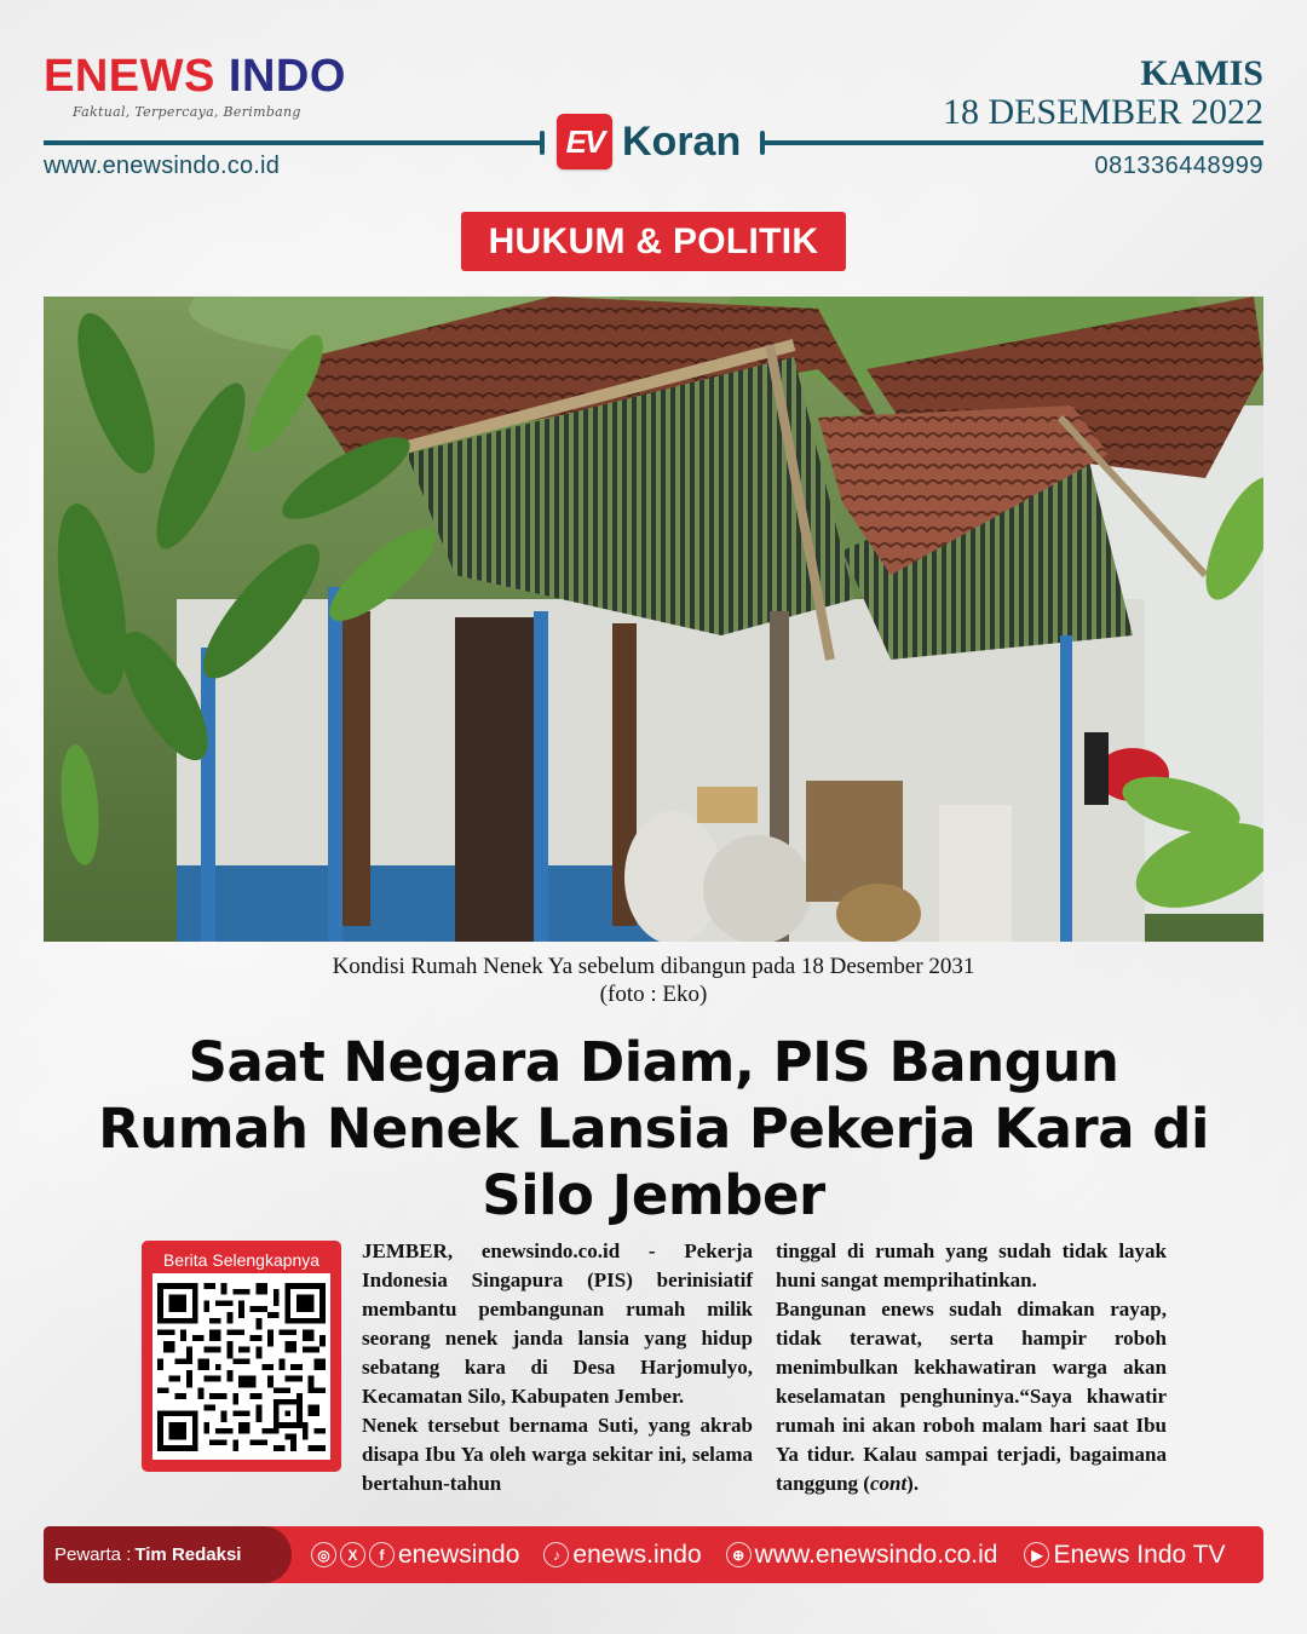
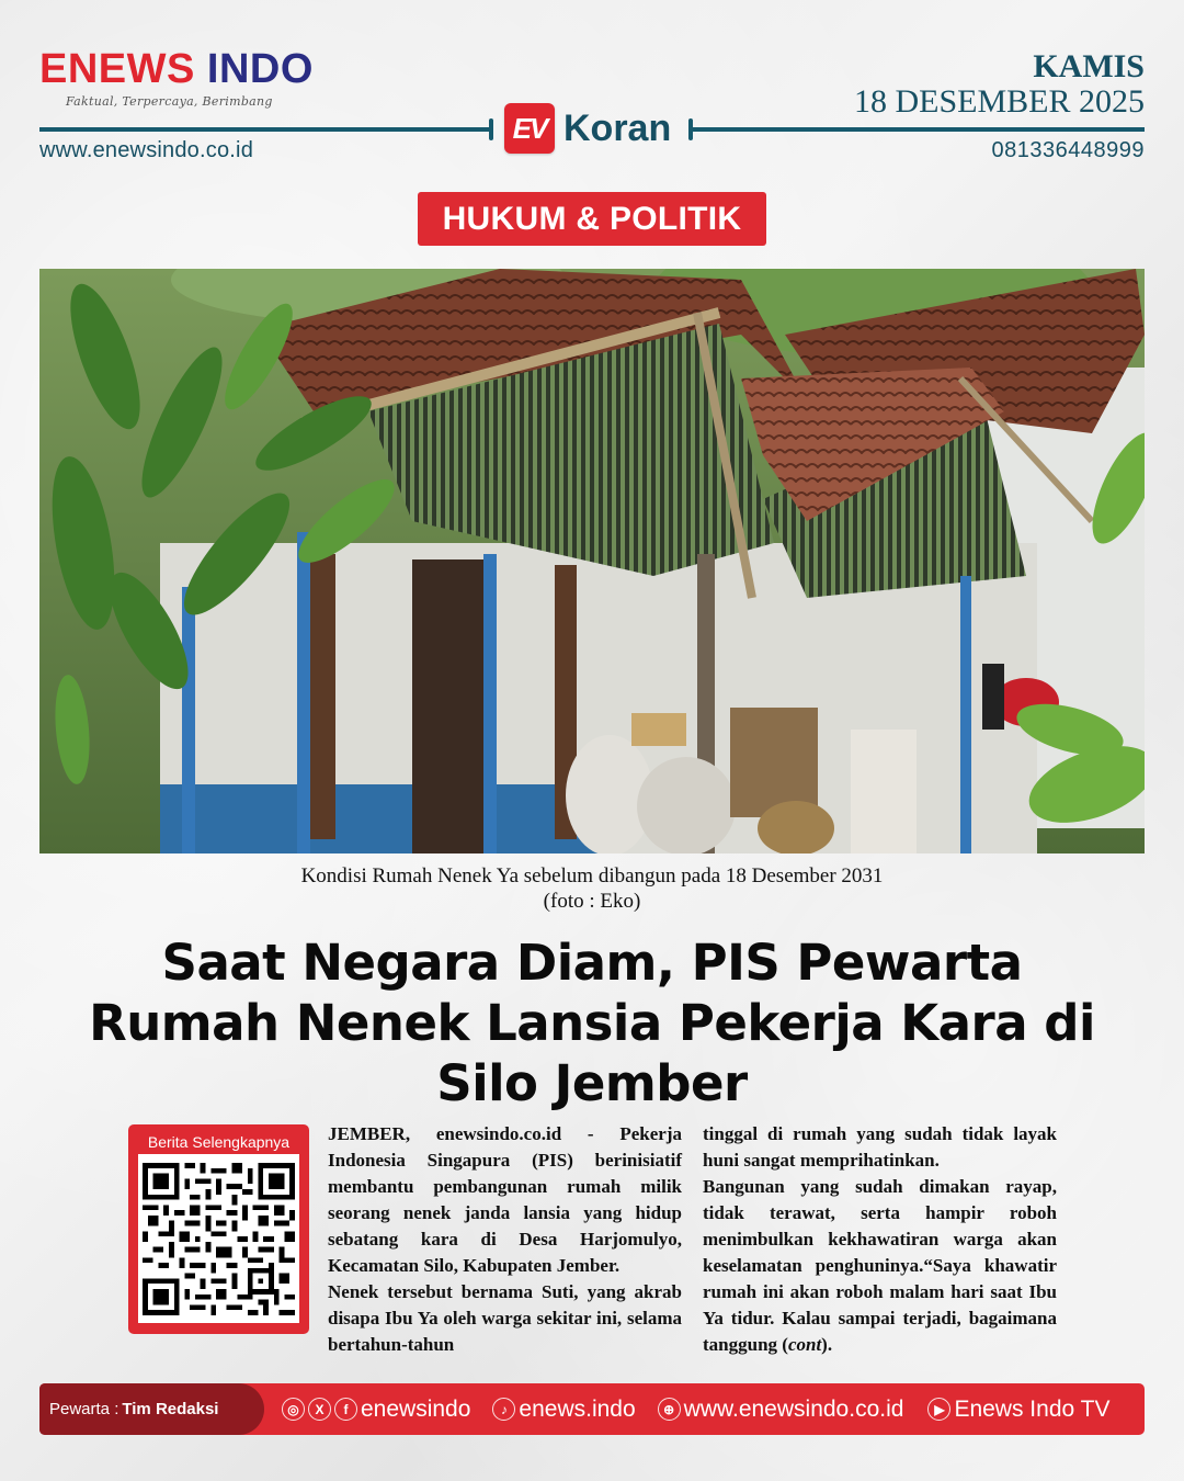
  ENEWS INDO
  Faktual, Terpercaya, Berimbang
  EV
  Koran
  www.enewsindo.co.id
  081336448999
  KAMIS
- 18 DESEMBER 2022
+ 18 DESEMBER 2025
  HUKUM & POLITIK
  Kondisi Rumah Nenek Ya sebelum dibangun pada 18 Desember 2031
  (foto : Eko)
- Saat Negara Diam, PIS Bangun
+ Saat Negara Diam, PIS Pewarta
  Rumah Nenek Lansia Pekerja Kara di
  Silo Jember
  Berita Selengkapnya
  JEMBER, enewsindo.co.id - Pekerja Indonesia Singapura (PIS) berinisiatif membantu pembangunan rumah milik seorang nenek janda lansia yang hidup sebatang kara di Desa Harjomulyo, Kecamatan Silo, Kabupaten Jember.
  Nenek tersebut bernama Suti, yang akrab disapa Ibu Ya oleh warga sekitar ini, selama bertahun-tahun
  tinggal di rumah yang sudah tidak layak huni sangat memprihatinkan.
- Bangunan enews sudah dimakan rayap, tidak terawat, serta hampir roboh menimbulkan kekhawatiran warga akan keselamatan penghuninya.“Saya khawatir rumah ini akan roboh malam hari saat Ibu Ya tidur. Kalau sampai terjadi, bagaimana tanggung (cont).
+ Bangunan yang sudah dimakan rayap, tidak terawat, serta hampir roboh menimbulkan kekhawatiran warga akan keselamatan penghuninya.“Saya khawatir rumah ini akan roboh malam hari saat Ibu Ya tidur. Kalau sampai terjadi, bagaimana tanggung (cont).
  Pewarta :
  Tim Redaksi
  ◎
  X
  f
  enewsindo
  ♪
  enews.indo
  ⊕
  www.enewsindo.co.id
  ▶
  Enews Indo TV
